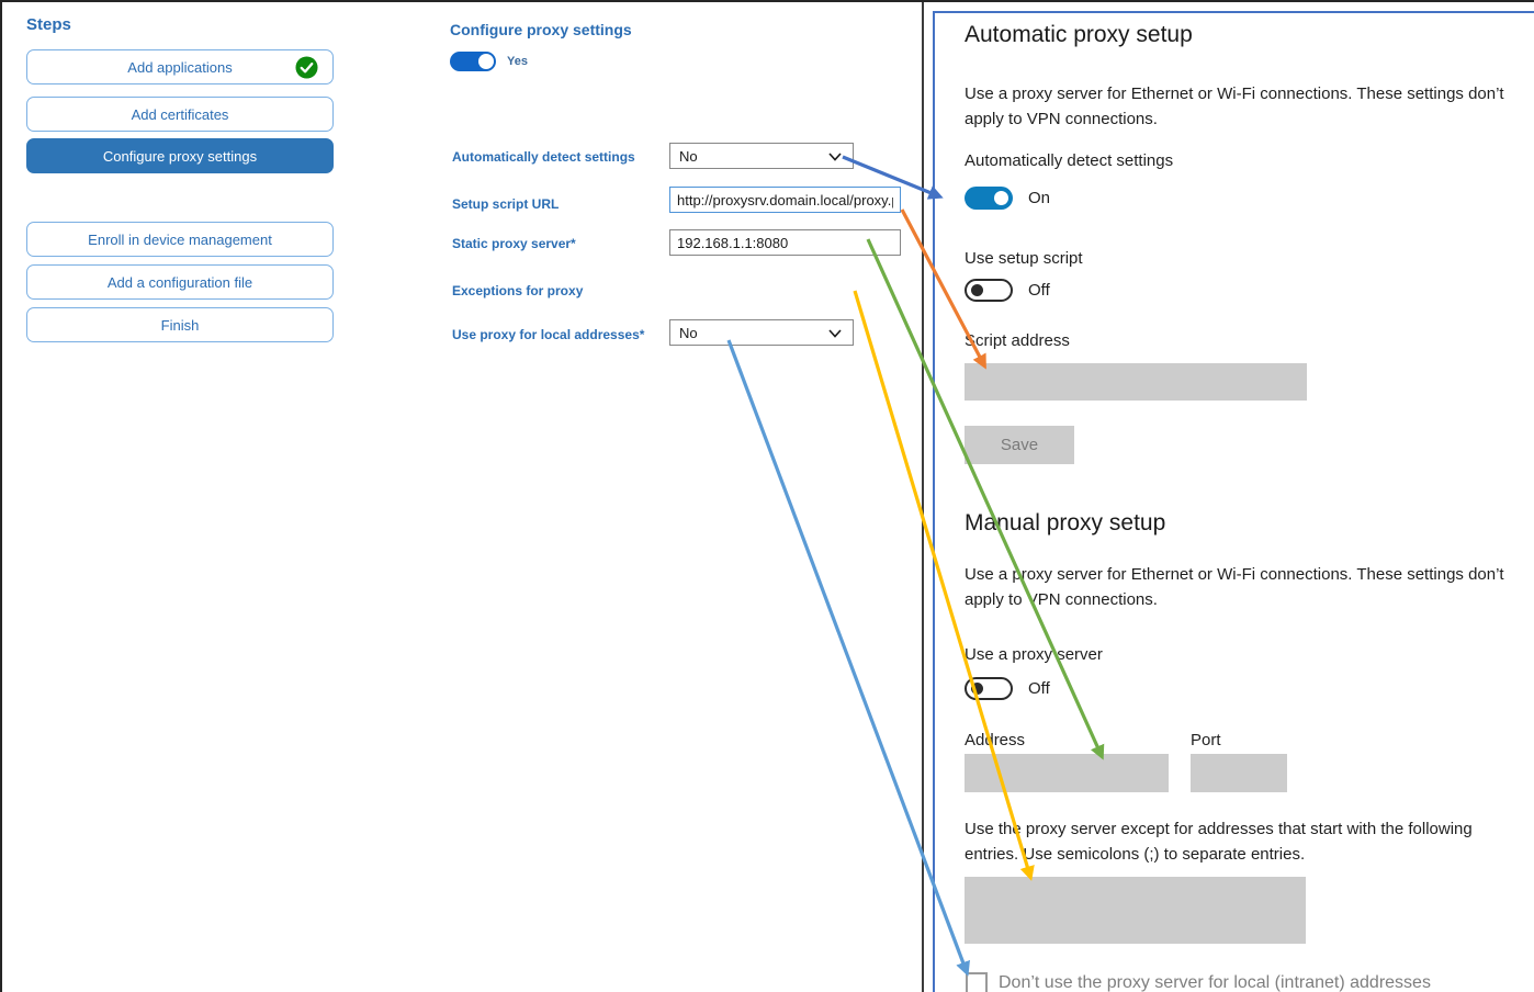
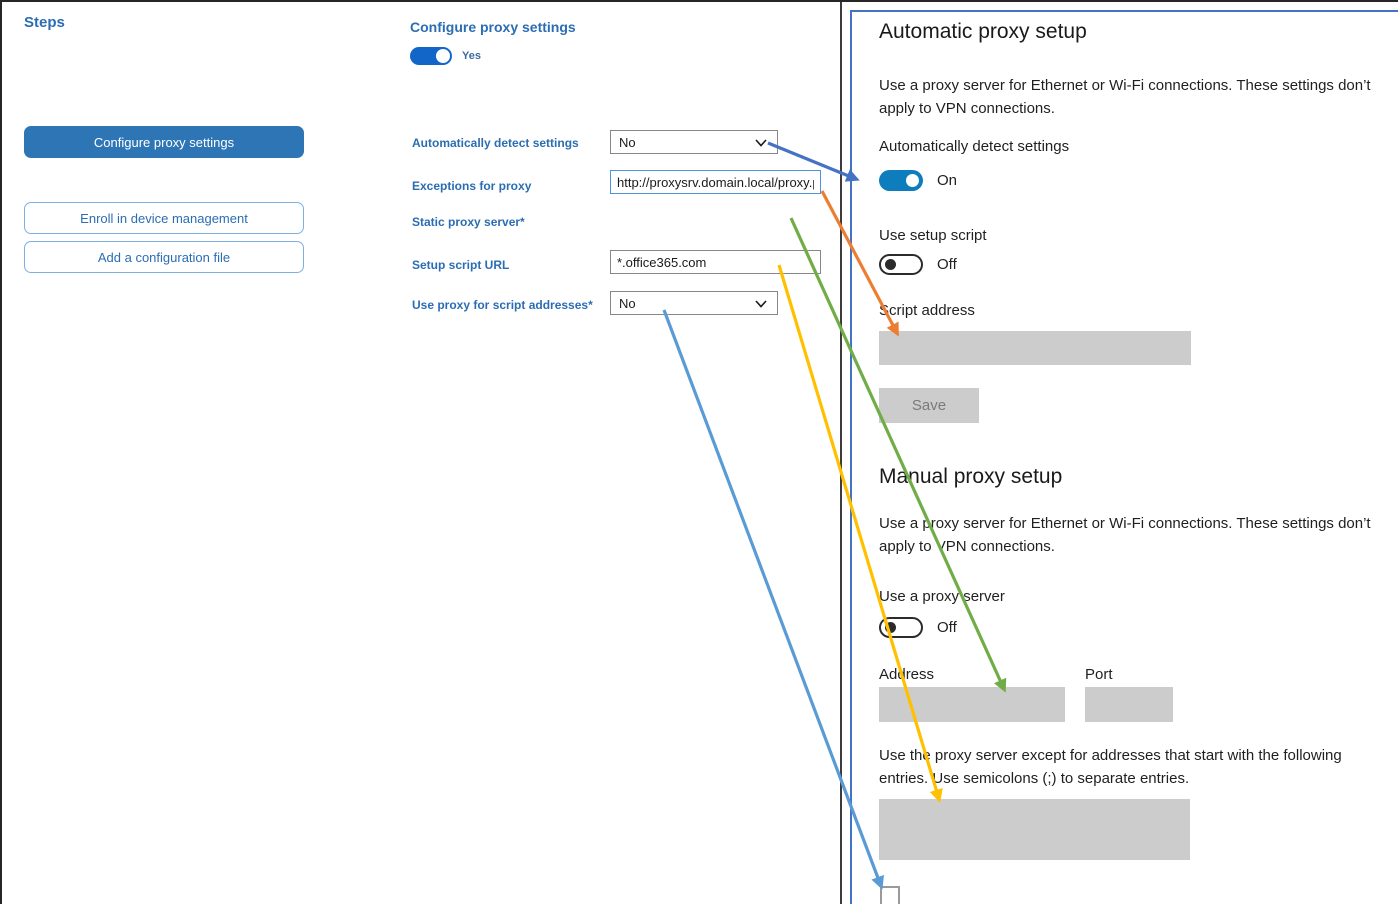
  Steps
- Add applications
- Add certificates
  Configure proxy settings
  Enroll in device management
  Add a configuration file
- Finish
  Configure proxy settings
  Yes
  Automatically detect settings
  No
- Setup script URL
+ Exceptions for proxy
  http://proxysrv.domain.local/proxy.
  Static proxy server*
- 192.168.1.1:8080
- Exceptions for proxy
+ Setup script URL
+ *.office365.com
- Use proxy for local addresses*
+ Use proxy for script addresses*
  No
  Automatic proxy setup
  Use a proxy server for Ethernet or Wi-Fi connections. These settings don’t apply to VPN connections.
  Automatically detect settings
  On
  Use setup script
  Off
  cript address
  Save
  Manual proxy setup
  Use a proxy server for Ethernet or Wi-Fi connections. These settings don’t apply toPN connections.
  Use a proxy server
  Off
  Adress
  Port
  Use th proxy server except for addresses that start with the following entries. Use semicolons (;) to separate entries.
- Don’t use the proxy server for local (intranet) addresses
